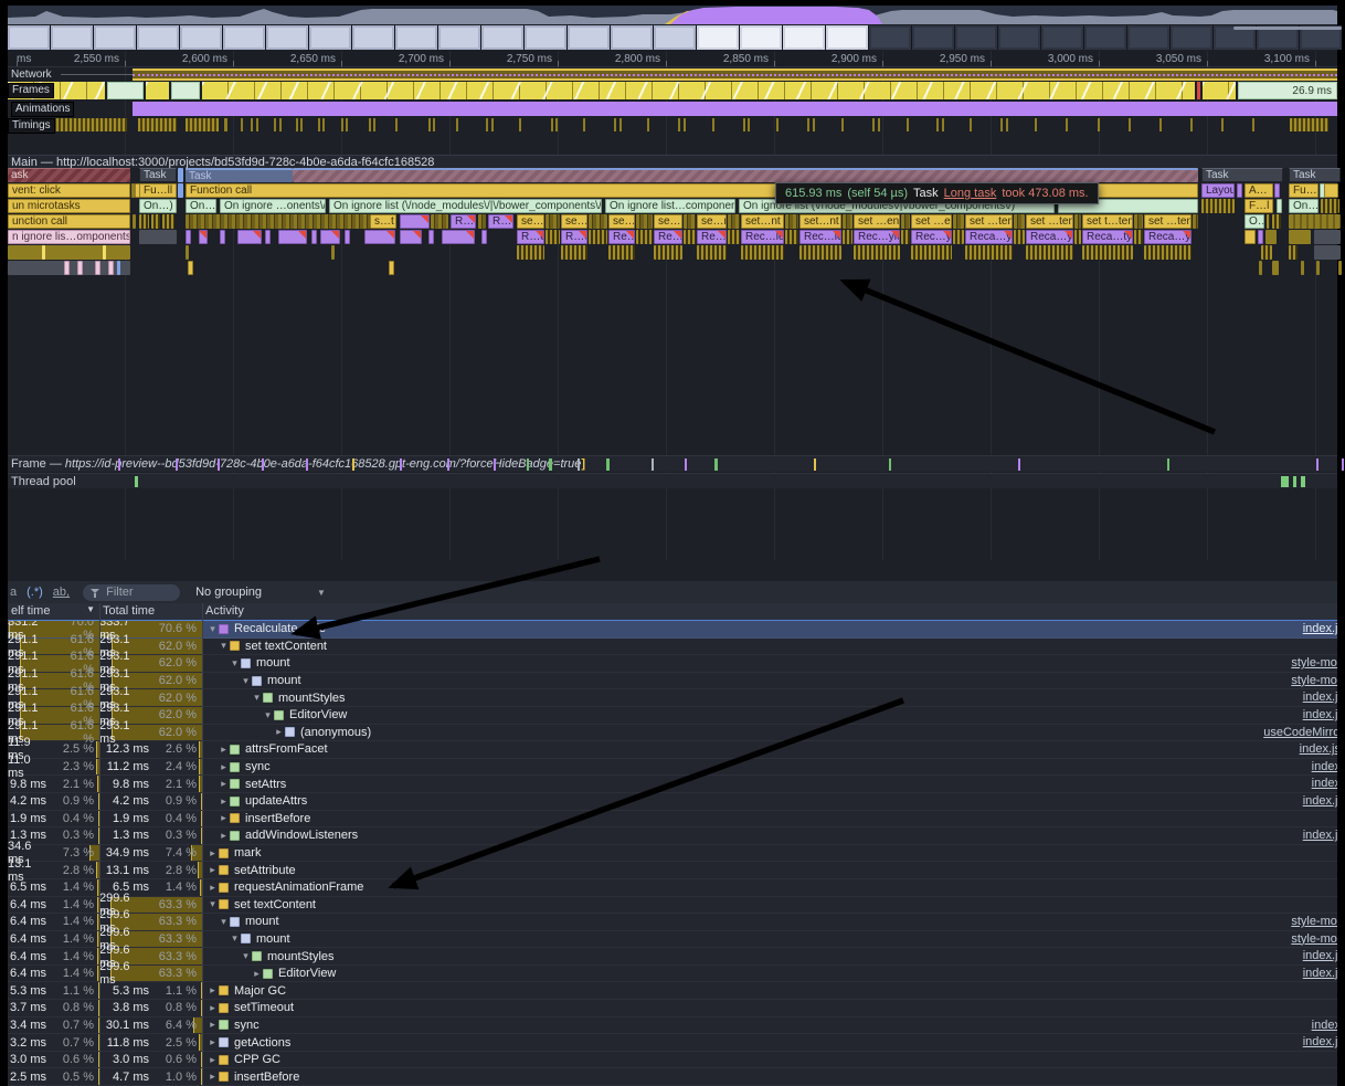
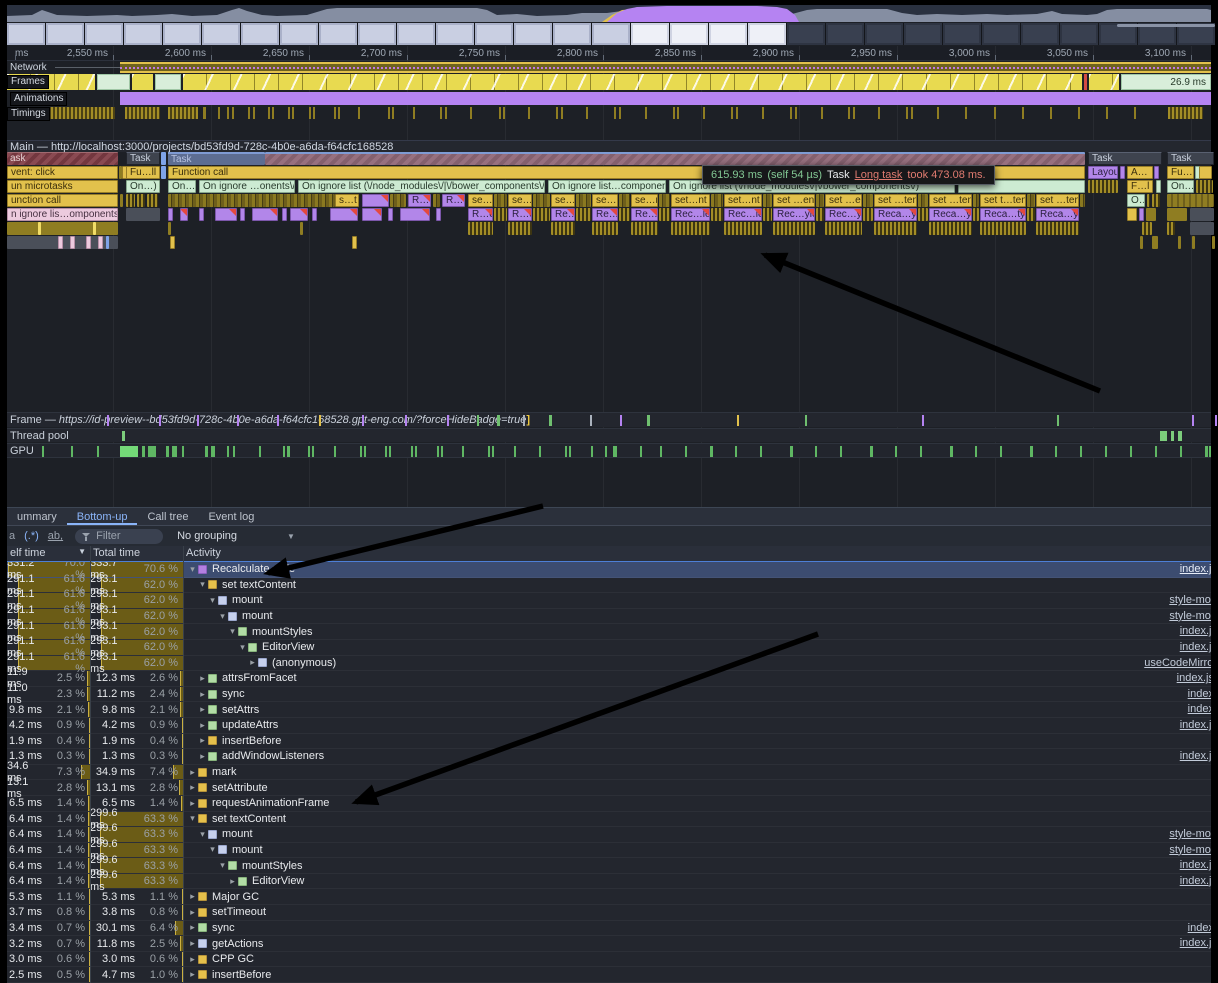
  ms
  2,550 ms
  2,600 ms
  2,650 ms
  2,700 ms
  2,750 ms
  2,800 ms
  2,850 ms
  2,900 ms
  2,950 ms
  3,000 ms
  3,050 ms
  3,100 ms
  Network
  Frames
  26.9 ms
  Animations
  Timings
  Main — http://localhost:3000/projects/bd53fd9d-728c-4b0e-a6da-f64cfc168528
  ask
  Task
  Task
  Task
  Task
  vent: click
  Fu…ll
  Function call
  Layou
  A…
  Fu…l
  un microtasks
  On…)
  On…
  On ignore …onents\/
  On ignore list (\/node_modules\/|\/bower_components\/
  On ignore list…componen
  On ignore list (\/node_modules\/|\/bower_components\/)
  F…l
  On…
  unction call
  s…t
  R…
  R…
  se…
  se…
  se…
  set…nt
  set…nt
  set …en
  set …e
  set …ten
  set …ten
  set t…ten
  set …ten
  O…
  n ignore lis…omponents
  R…e
  Re…
  Rec…le
  Rec…le
  Rec…yle
  Rec…y
  Reca…y
  Reca…y
  Reca…ty
  Reca…y
  615.93 ms
  (self 54 µs)
  Task
  Long task
  took 473.08 ms.
  Frame — https://id-review--b53fd9d728c-4b0e-a6da-f64cfc168528.gpt-eng.com/?forceHideBadg=tru ]
  Thread pool
+ GPU
+ ummary
+ Bottom-up
+ Call tree
+ Event log
  a
  (.*)
  ab,
  Filter
  No grouping
  ▼
  elf time
  ▼
  Total time
  Activity
  331.2 ms
  70.0 %
  333.7 ms
  70.6 %
  ▾
  index.j
  291.1 ms
  61.6 %
  293.1 ms
  62.0 %
  ▾
  set textContent
  291.1 ms
  61.6 %
  293.1 ms
  62.0 %
  ▾
  mount
  style-mo
  291.1 ms
  61.6 %
  293.1 ms
  62.0 %
  ▾
  mount
  style-mo
  291.1 ms
  61.6 %
  293.1 ms
  62.0 %
  ▾
  mountStyles
  index.j
  291.1 ms
  61.6 %
  293.1 ms
  62.0 %
  ▾
  EditorView
  index.j
  291.1 ms
  61.6 %
  293.1 ms
  62.0 %
  ▸
  (anonymous)
  useCodeMirro
  11.9 ms
  2.5 %
  12.3 ms
  2.6 %
  ▸
  attrsFromFacet
  index.j
  11.0 ms
  2.3 %
  11.2 ms
  2.4 %
  ▸
  sync
  9.8 ms
  2.1 %
  9.8 ms
  2.1 %
  ▸
  setAttrs
  4.2 ms
  0.9 %
  4.2 ms
  0.9 %
  ▸
  updateAttrs
  index.j
  1.9 ms
  0.4 %
  1.9 ms
  0.4 %
  ▸
  insertBefore
  1.3 ms
  0.3 %
  1.3 ms
  0.3 %
  ▸
  addWindowListeners
  index.j
  34.6 ms
  7.3 %
  34.9 ms
  7.4 %
  ▸
  mark
  13.1 ms
  2.8 %
  13.1 ms
  2.8 %
  ▸
  setAttribute
  6.5 ms
  1.4 %
  6.5 ms
  1.4 %
  ▸
  requestAnimationFrame
  6.4 ms
  1.4 %
  299.6 ms
  63.3 %
  ▾
  set textContent
  6.4 ms
  1.4 %
  299.6 ms
  63.3 %
  ▾
  mount
  style-mo
  6.4 ms
  1.4 %
  299.6 ms
  63.3 %
  ▾
  mount
  style-mo
  6.4 ms
  1.4 %
  299.6 ms
  63.3 %
  ▾
  mountStyles
  index.j
  6.4 ms
  1.4 %
  299.6 ms
  63.3 %
  ▸
  EditorView
  index.j
  5.3 ms
  1.1 %
  5.3 ms
  1.1 %
  ▸
  Major GC
  3.7 ms
  0.8 %
  3.8 ms
  0.8 %
  ▸
  setTimeout
  3.4 ms
  0.7 %
  30.1 ms
  6.4 %
  ▸
  sync
  3.2 ms
  0.7 %
  11.8 ms
  2.5 %
  ▸
  getActions
  index.j
  3.0 ms
  0.6 %
  3.0 ms
  0.6 %
  ▸
  CPP GC
  2.5 ms
  0.5 %
  4.7 ms
  1.0 %
  ▸
  insertBefore
